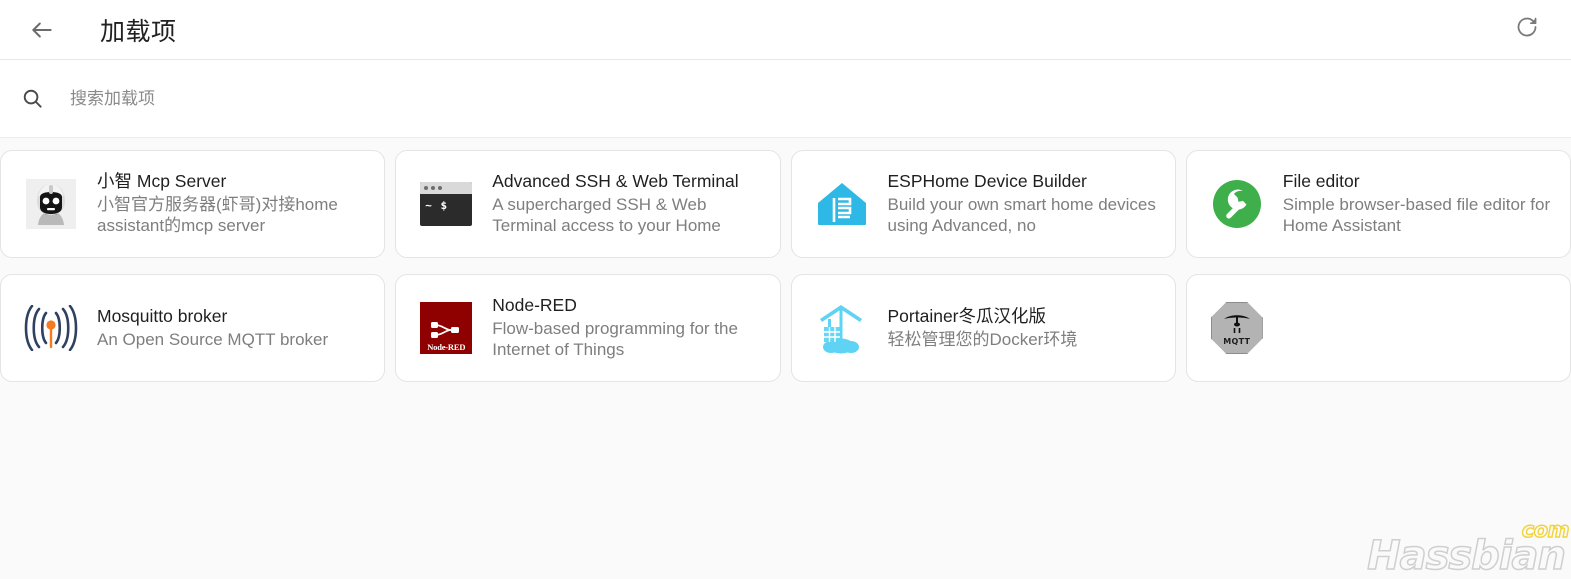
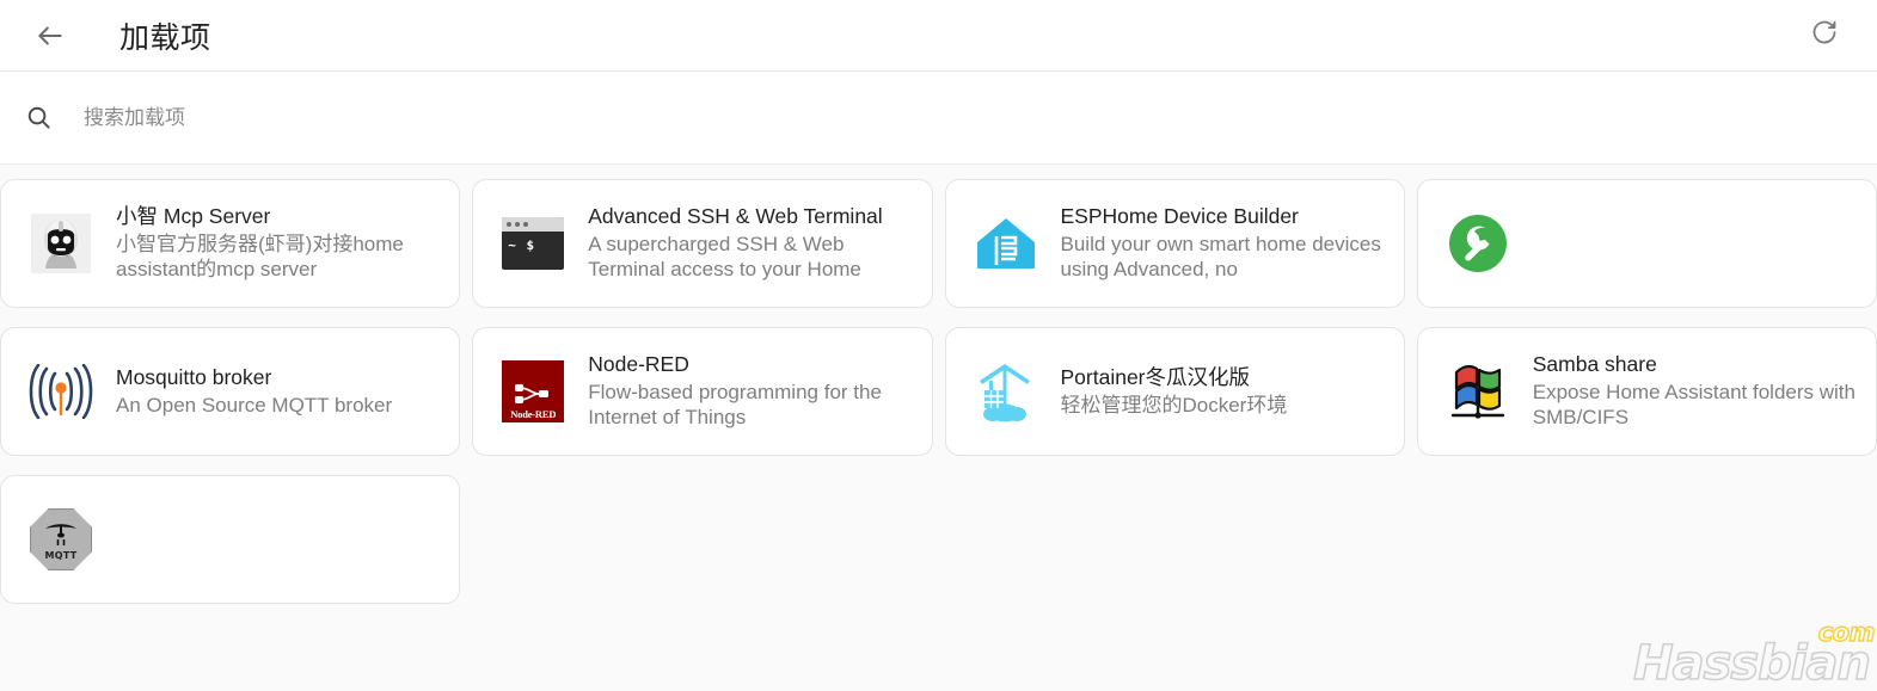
  加载项
  搜索加载项
  小智 Mcp Server
  小智官方服务器(虾哥)对接home assistant的mcp server
  ~ $
  Advanced SSH & Web Terminal
  A supercharged SSH & Web Terminal access to your Home
  ESPHome Device Builder
  Build your own smart home devices using Advanced, no
- File editor
- Simple browser-based file editor for Home Assistant
  Mosquitto broker
  An Open Source MQTT broker
  Node-RED
  Node-RED
  Flow-based programming for the Internet of Things
  Portainer冬瓜汉化版
  轻松管理您的Docker环境
+ Samba share
+ Expose Home Assistant folders with SMB/CIFS
  MQTT
  Hassbian
  com
